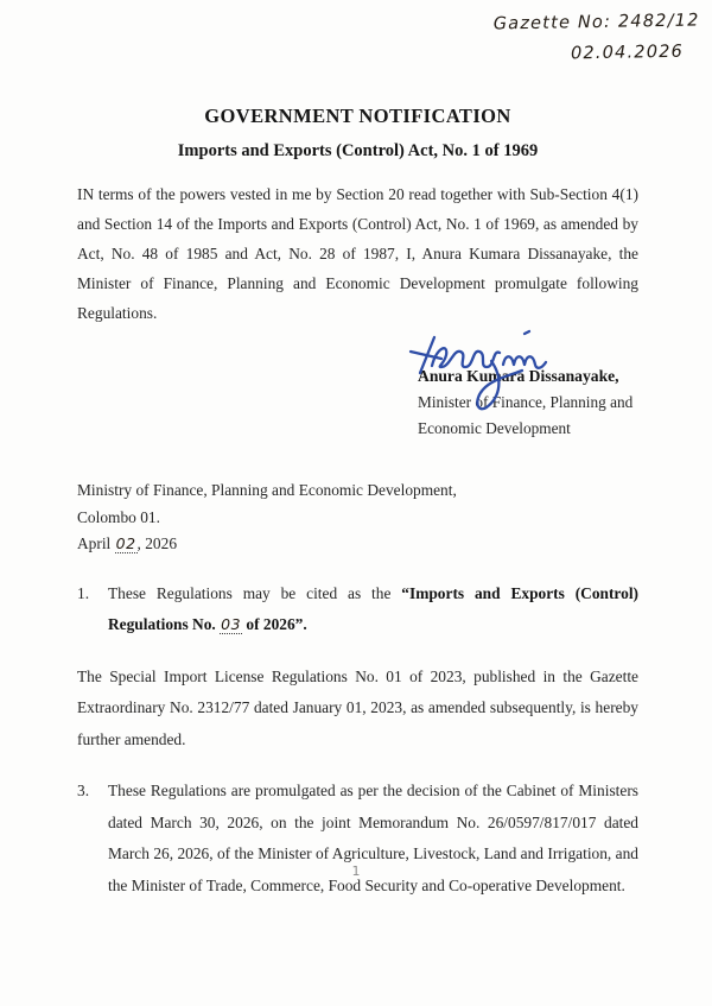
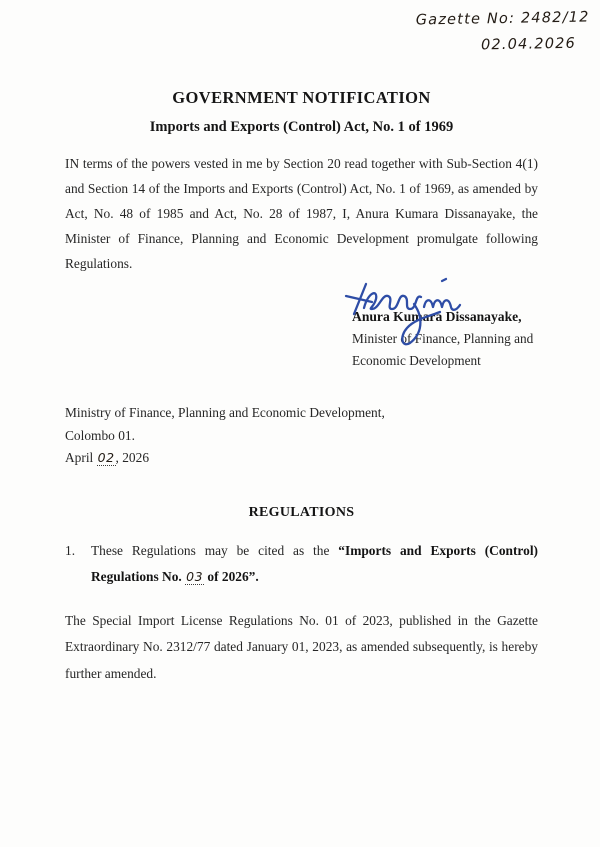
  Gazette No: 2482/12
  02.04.2026
  GOVERNMENT NOTIFICATION
  Imports and Exports (Control) Act, No. 1 of 1969
  IN terms of the powers vested in me by Section 20 read together with Sub-Section 4(1) and Section 14 of the Imports and Exports (Control) Act, No. 1 of 1969, as amended by Act, No. 48 of 1985 and Act, No. 28 of 1987, I, Anura Kumara Dissanayake, the Minister of Finance, Planning and Economic Development promulgate following Regulations.
  Anura Kumra Dissanayake,
  Minister of Finance, Planning and
  Economic Development
  Ministry of Finance, Planning and Economic Development,
  Colombo 01.
  April 02, 2026
+ REGULATIONS
  1.
  These Regulations may be cited as the “Imports and Exports (Control) Regulations No. 03 of 2026”.
  The Special Import License Regulations No. 01 of 2023, published in the Gazette Extraordinary No. 2312/77 dated January 01, 2023, as amended subsequently, is hereby further amended.
- 3.
- These Regulations are promulgated as per the decision of the Cabinet of Ministers dated March 30, 2026, on the joint Memorandum No. 26/0597/817/017 dated March 26, 2026, of the Minister of Agriculture, Livestock, Land and Irrigation, and the Minister of Trade, Commerce, Food Security and Co-operative Development.
- 1
